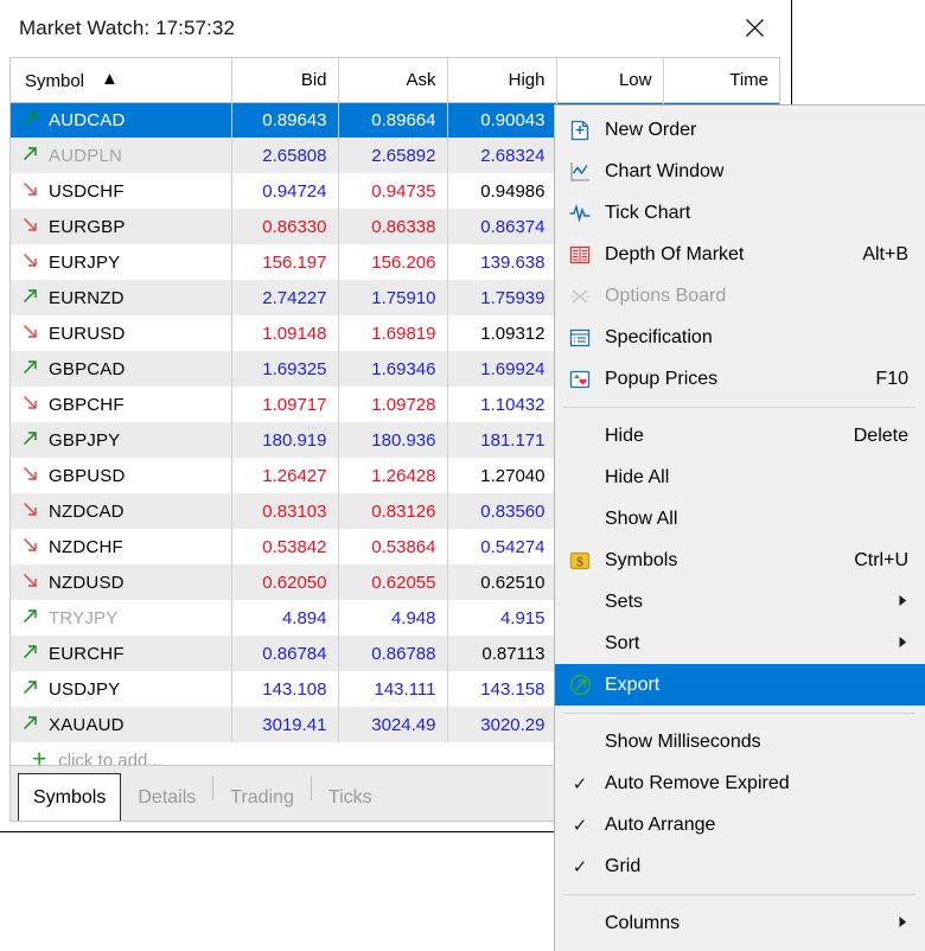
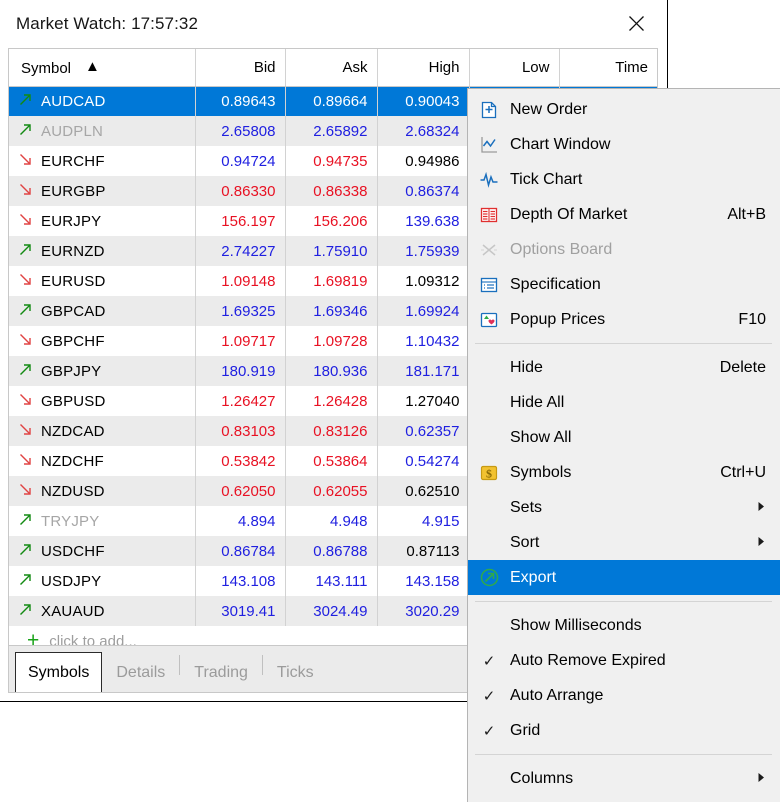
  Market Watch: 17:57:32
  Symbol ▲	Bid	Ask	High	Low	Time
  AUDCAD	0.89643	0.89664	0.90043
  AUDPLN	2.65808	2.65892	2.68324
- USDCHF	0.94724	0.94735	0.94986
+ EURCHF	0.94724	0.94735	0.94986
  EURGBP	0.86330	0.86338	0.86374
  EURJPY	156.197	156.206	139.638
  EURNZD	2.74227	1.75910	1.75939
  EURUSD	1.09148	1.69819	1.09312
  GBPCAD	1.69325	1.69346	1.69924
  GBPCHF	1.09717	1.09728	1.10432
  GBPJPY	180.919	180.936	181.171
  GBPUSD	1.26427	1.26428	1.27040
- NZDCAD	0.83103	0.83126	0.83560
+ NZDCAD	0.83103	0.83126	0.62357
  NZDCHF	0.53842	0.53864	0.54274
  NZDUSD	0.62050	0.62055	0.62510
  TRYJPY	4.894	4.948	4.915
- EURCHF	0.86784	0.86788	0.87113
+ USDCHF	0.86784	0.86788	0.87113
  USDJPY	143.108	143.111	143.158
  XAUAUD	3019.41	3024.49	3020.29
  + click to add...
  Symbols
  Details
  Trading
  Ticks
  New Order
  Chart Window
  Tick Chart
  Depth Of Market
  Alt+B
  Options Board
  Specification
  Popup Prices
  F10
  Hide
  Delete
  Hide All
  Show All
  $
  Symbols
  Ctrl+U
  Sets
  Sort
  Export
  Show Milliseconds
  ✓
  Auto Remove Expired
  ✓
  Auto Arrange
  ✓
  Grid
  Columns
